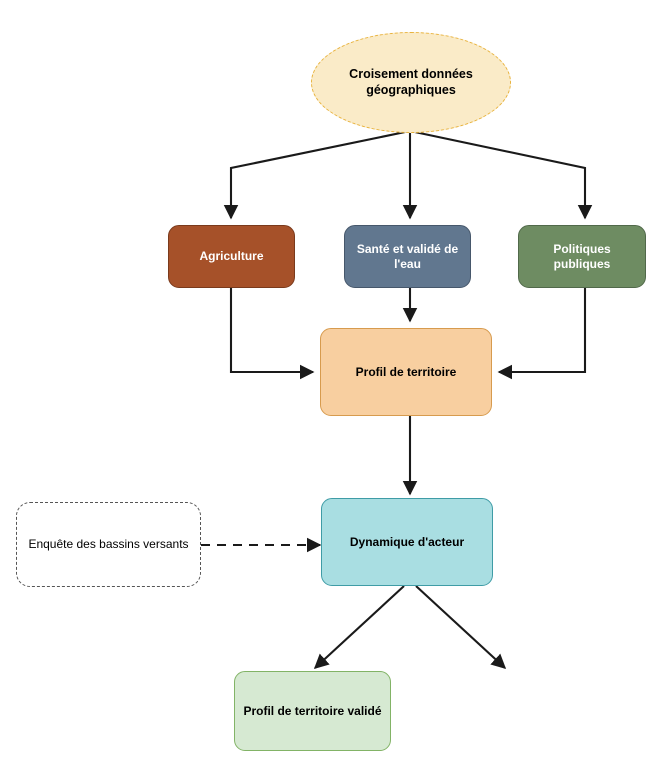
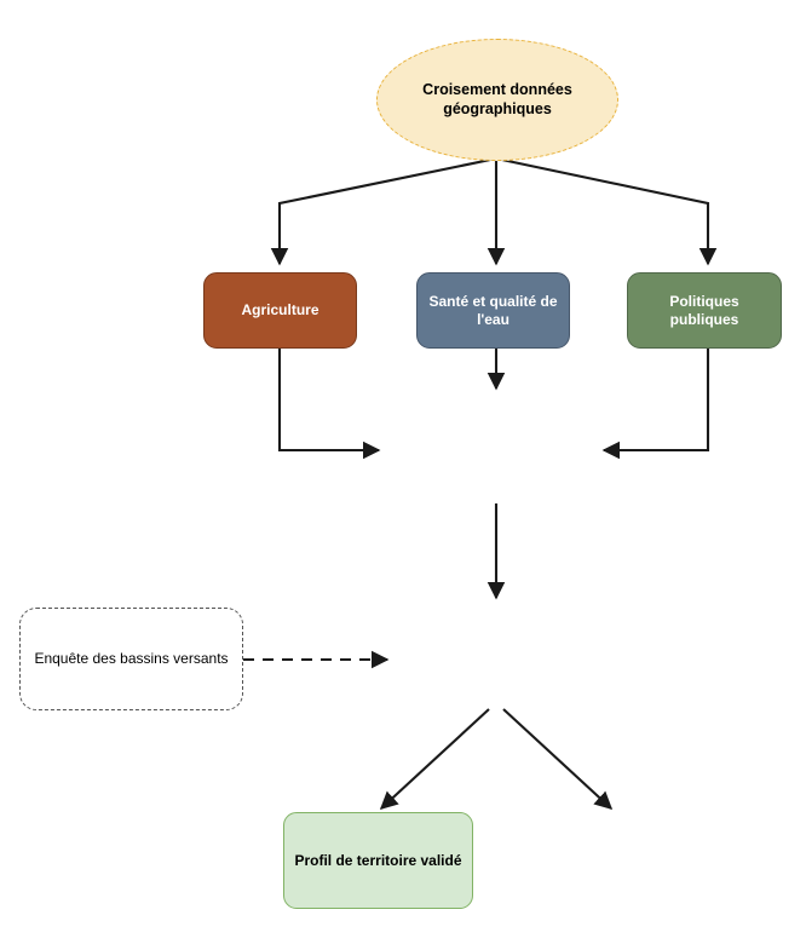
  Croisement données géographiques
  Agriculture
- Santé et validé de l'eau
+ Santé et qualité de l'eau
  Politiques publiques
- Profil de territoire
- Dynamique d'acteur
  Enquête des bassins versants
  Profil de territoire validé
